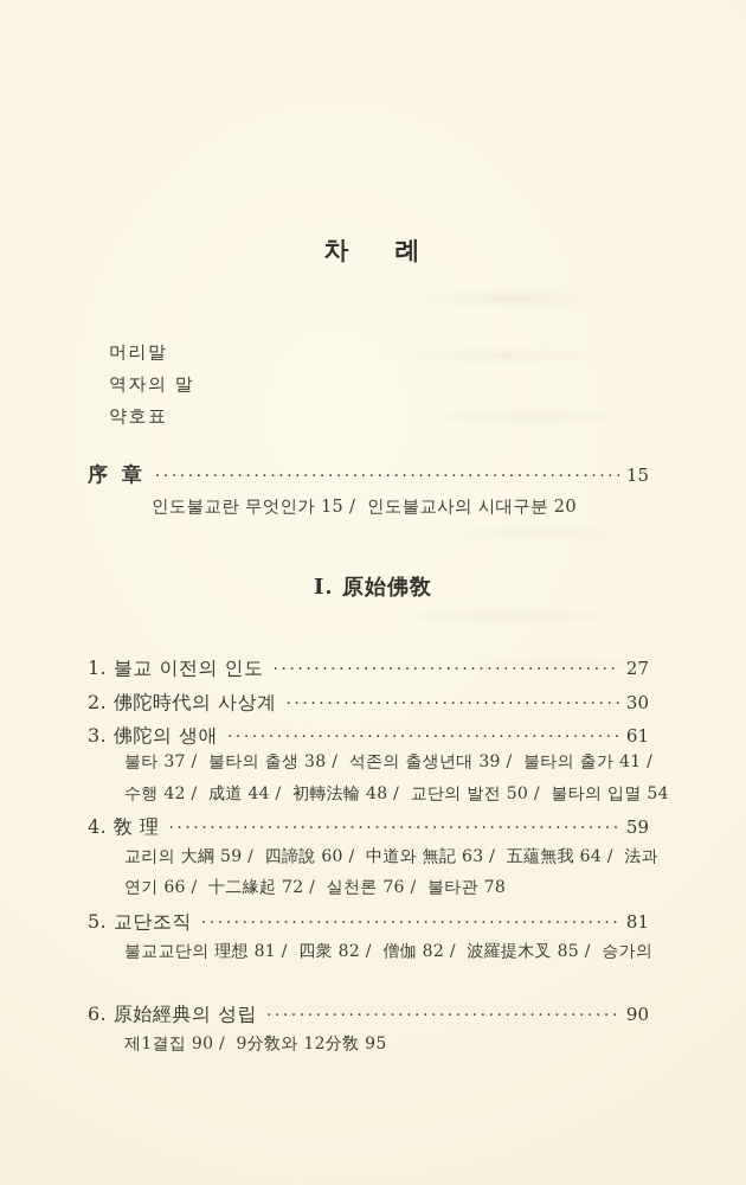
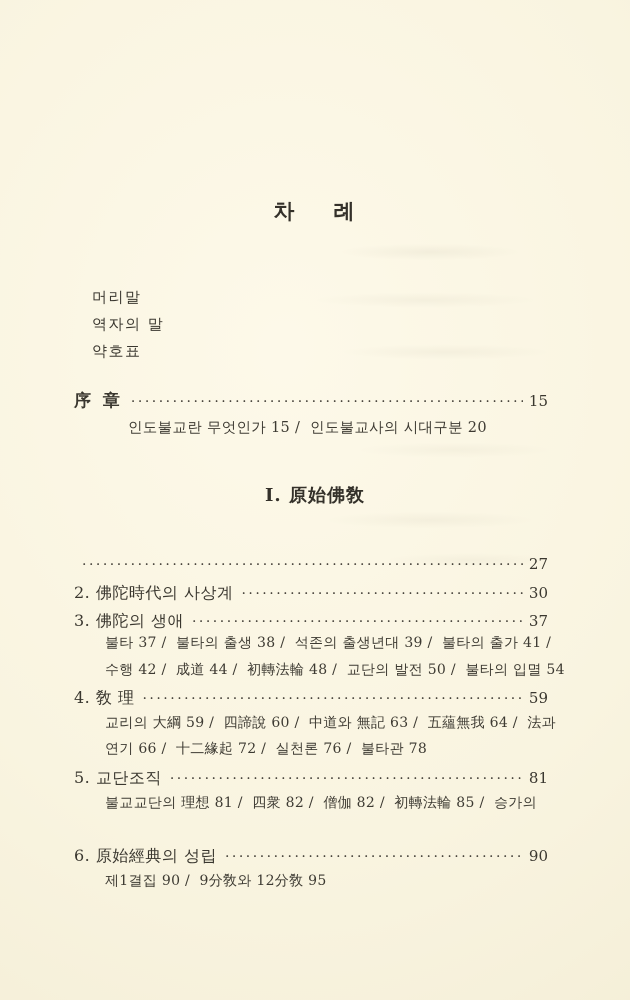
  차 례
  머리말
  역자의 말
  약호표
  序 章
  15
  인도불교란 무엇인가 15 / 인도불교사의 시대구분 20
  I. 原始佛敎
- 1. 불교 이전의 인도
  27
  2. 佛陀時代의 사상계
  30
  3. 佛陀의 생애
- 61
+ 37
  불타 37 / 불타의 출생 38 / 석존의 출생년대 39 / 불타의 출가 41 /
  수행 42 / 成道 44 / 初轉法輪 48 / 교단의 발전 50 / 불타의 입멸 54
  4. 敎 理
  59
  교리의 大綱 59 / 四諦說 60 / 中道와 無記 63 / 五蘊無我 64 / 法과
  연기 66 / 十二緣起 72 / 실천론 76 / 불타관 78
  5. 교단조직
  81
- 불교교단의 理想 81 / 四衆 82 / 僧伽 82 / 波羅提木叉 85 / 승가의
+ 불교교단의 理想 81 / 四衆 82 / 僧伽 82 / 初轉法輪 85 / 승가의
  6. 原始經典의 성립
  90
  제1결집 90 / 9分敎와 12分敎 95
